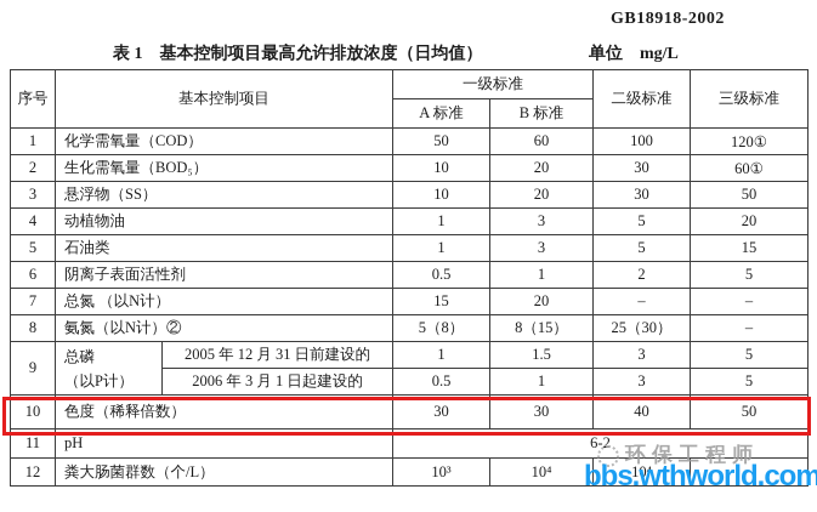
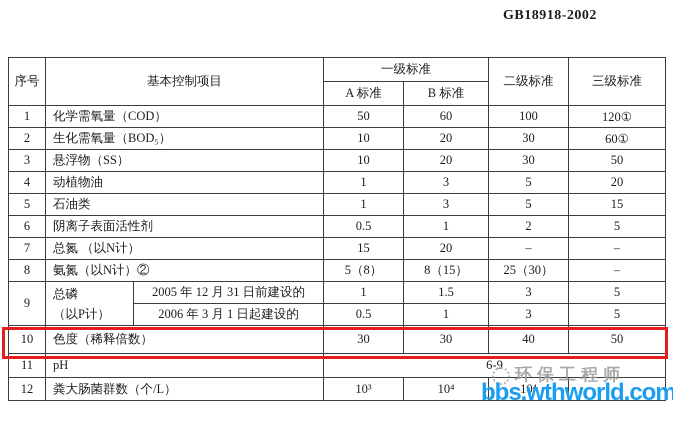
  GB18918-2002
- 表 1 基本控制项目最高允许排放浓度（日均值）
- 单位 mg/L
  序号	基本控制项目	一级标准	二级标准	三级标准
  A 标准	B 标准
  1	化学需氧量（COD）	50	60	100	120①
  2	生化需氧量（BOD₅）	10	20	30	60①
  3	悬浮物（SS）	10	20	30	50
  4	动植物油	1	3	5	20
  5	石油类	1	3	5	15
  6	阴离子表面活性剂	0.5	1	2	5
  7	总氮 （以N计）	15	20	–	–
  8	氨氮（以N计）②	5（8）	8（15）	25（30）	–
  9	总磷 （以P计）	2005 年 12 月 31 日前建设的	1	1.5	3	5
  2006 年 3 月 1 日起建设的	0.5	1	3	5
  10	色度（稀释倍数）	30	30	40	50
- 11	pH	6-2
+ 11	pH	6-9
  12	粪大肠菌群数（个/L）	10³	10⁴	10⁴
  环保工程师
  bbs.wthworld.com
